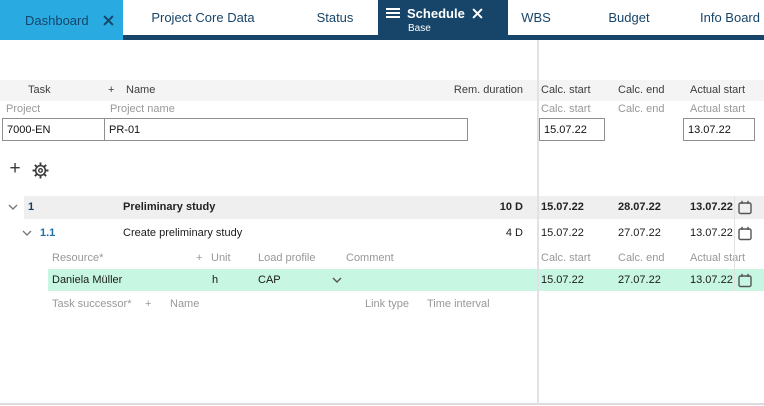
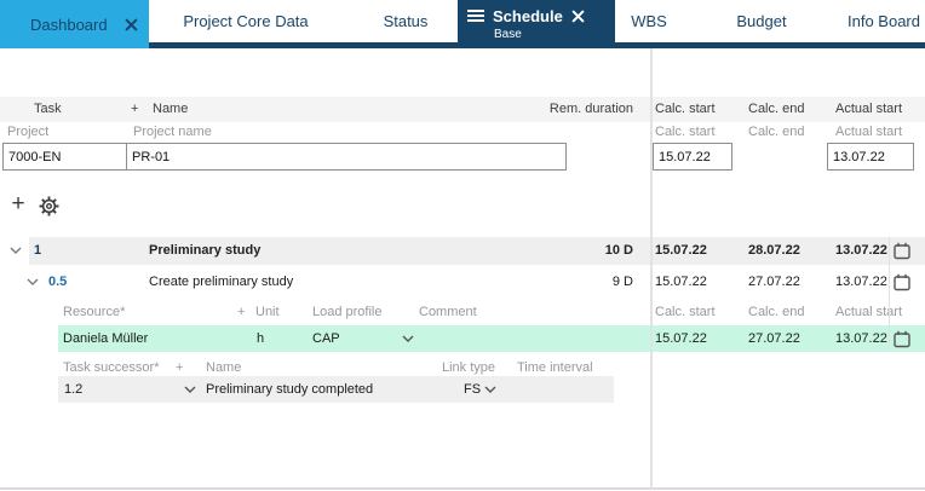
  Dashboard
  Project Core Data
  Status
  Schedule
  Base
  WBS
  Budget
  Info Board
  Task
  +
  Name
  Rem. duration
  Calc. start
  Calc. end
  Actual start
  Project
  Project name
  Calc. start
  Calc. end
  Actual start
  7000-EN
  PR-01
  15.07.22
  13.07.22
  +
  1
  Preliminary study
  10 D
  15.07.22
  28.07.22
  13.07.22
- 1.1
+ 0.5
  Create preliminary study
- 4 D
+ 9 D
  15.07.22
  27.07.22
  13.07.22
  Resource*
  +
  Unit
  Load profile
  Comment
  Calc. start
  Calc. end
  Actual start
  Daniela Müller
  h
  CAP
  15.07.22
  27.07.22
  13.07.22
  Task successor*
  +
  Name
  Link type
  Time interval
+ 1.2
+ Preliminary study completed
+ FS
